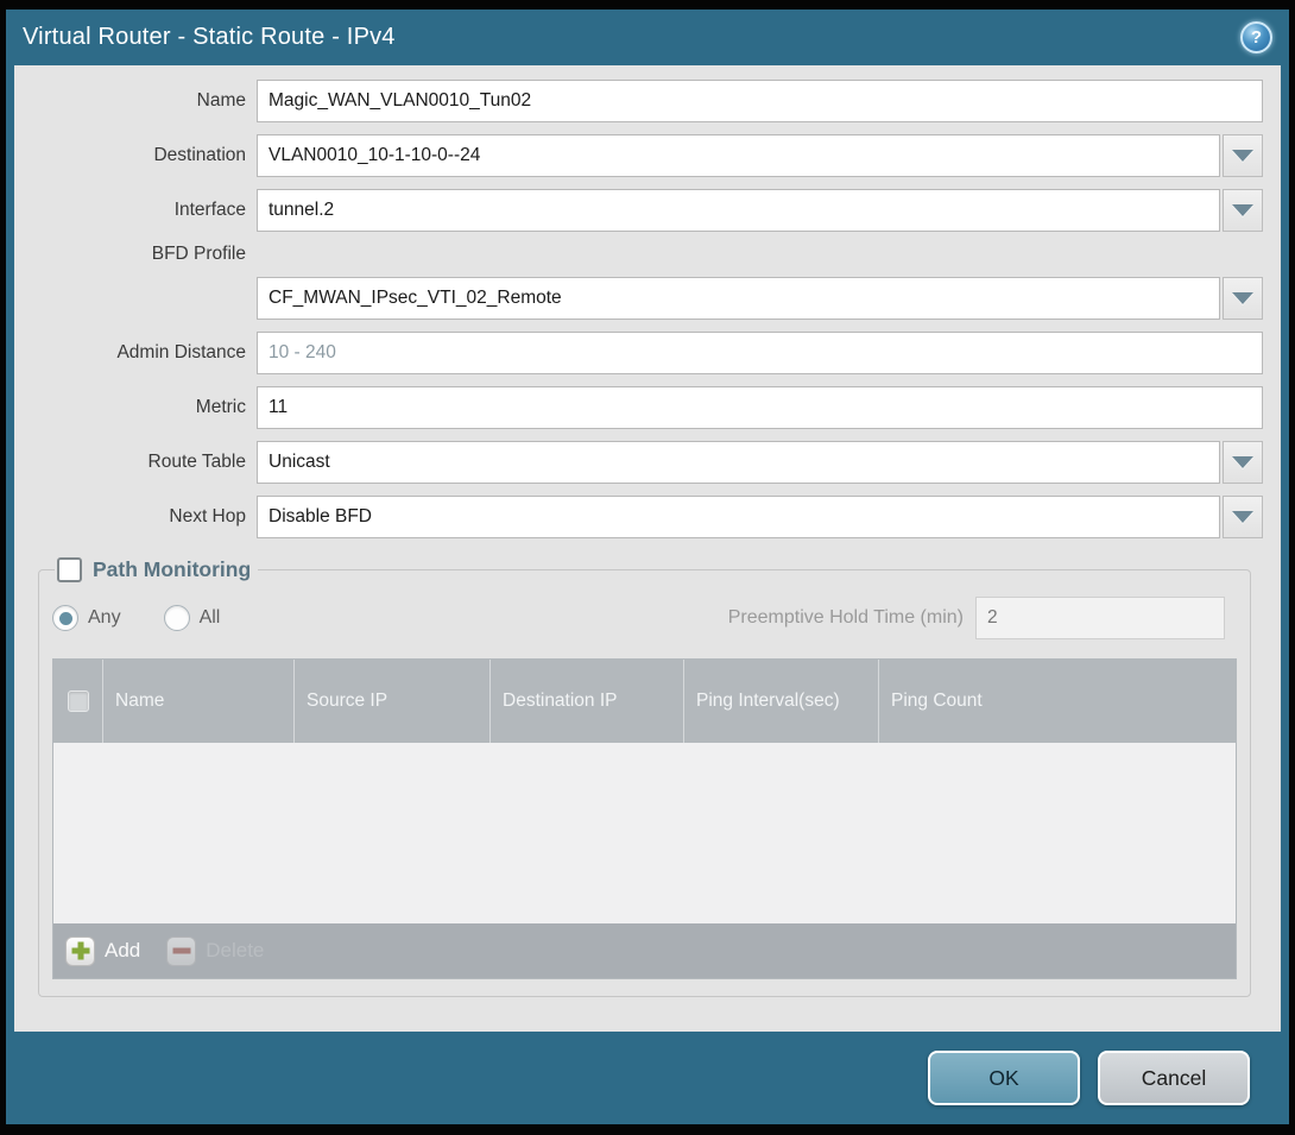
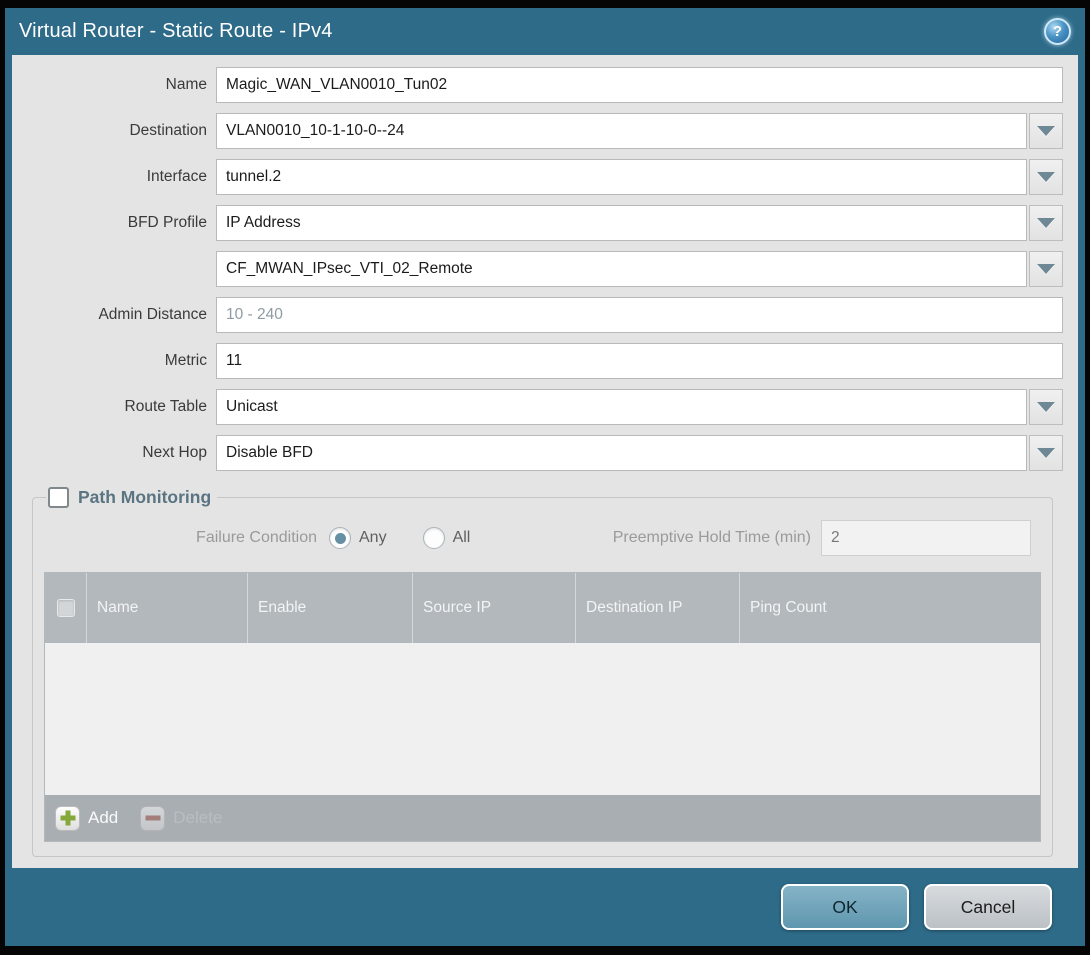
  Virtual Router - Static Route - IPv4
  ?
  Name
  Magic_WAN_VLAN0010_Tun02
  Destination
  VLAN0010_10-1-10-0--24
  Interface
  tunnel.2
  BFD Profile
+ IP Address
  CF_MWAN_IPsec_VTI_02_Remote
  Admin Distance
  10 - 240
  Metric
  11
  Route Table
  Unicast
  Next Hop
  Disable BFD
  Path Monitoring
+ Failure Condition
  Any
  All
  Preemptive Hold Time (min)
  2
  Name
+ Enable
  Source IP
  Destination IP
- Ping Interval(sec)
  Ping Count
  Add
  OK
  Cancel
